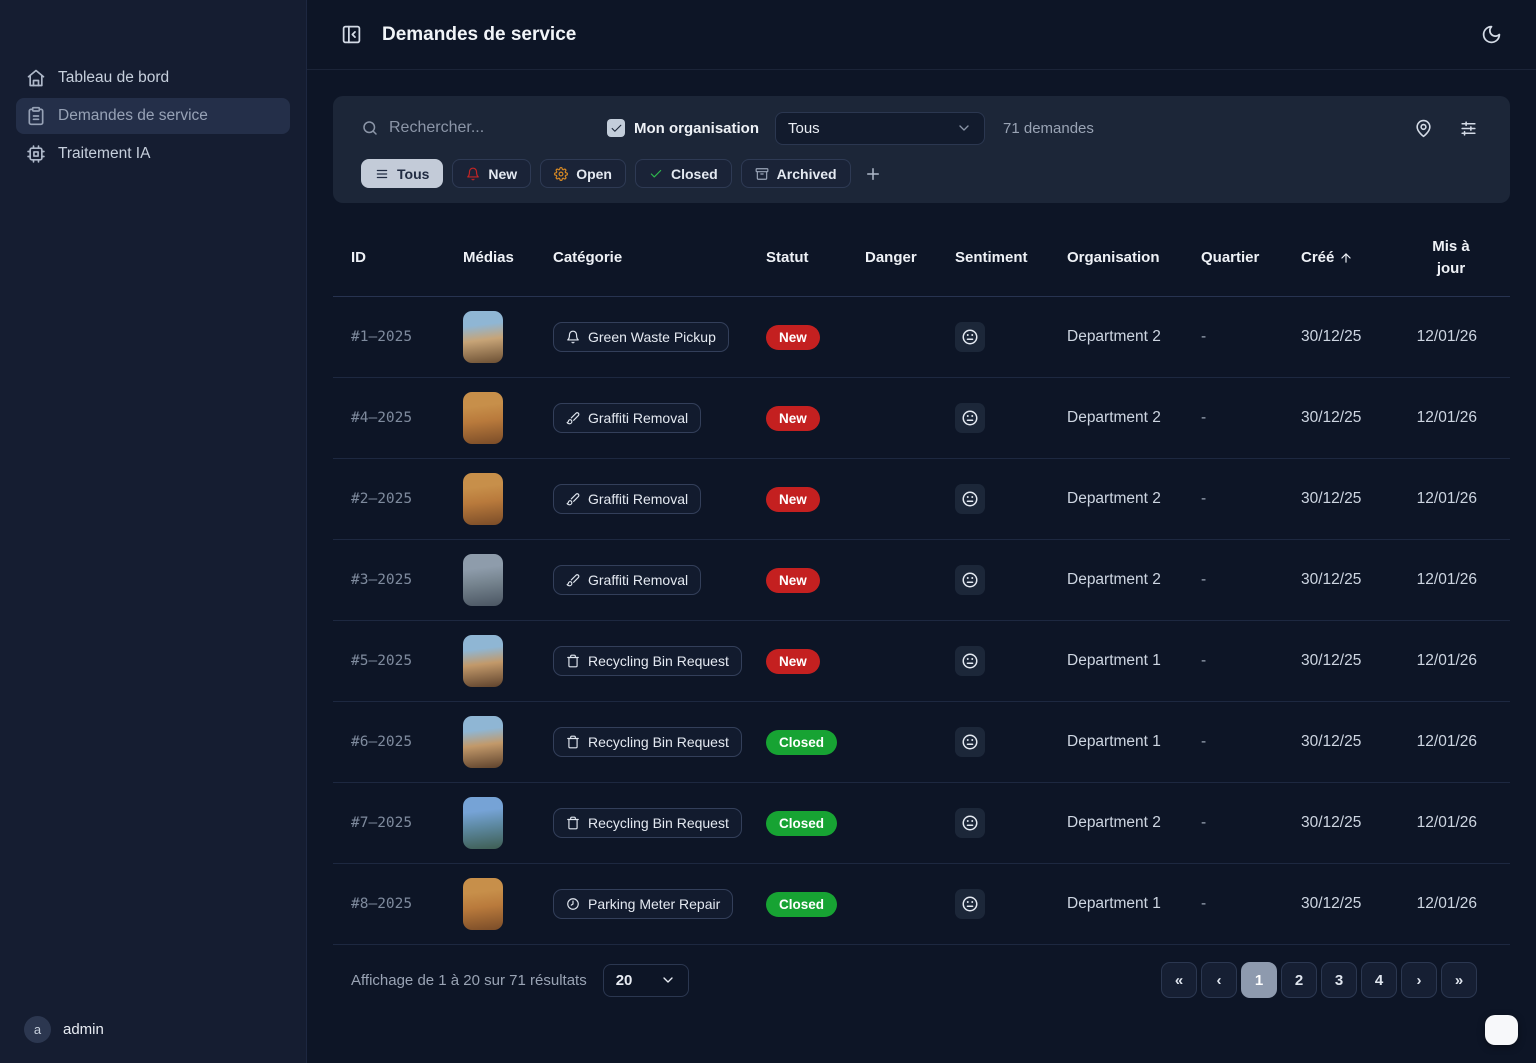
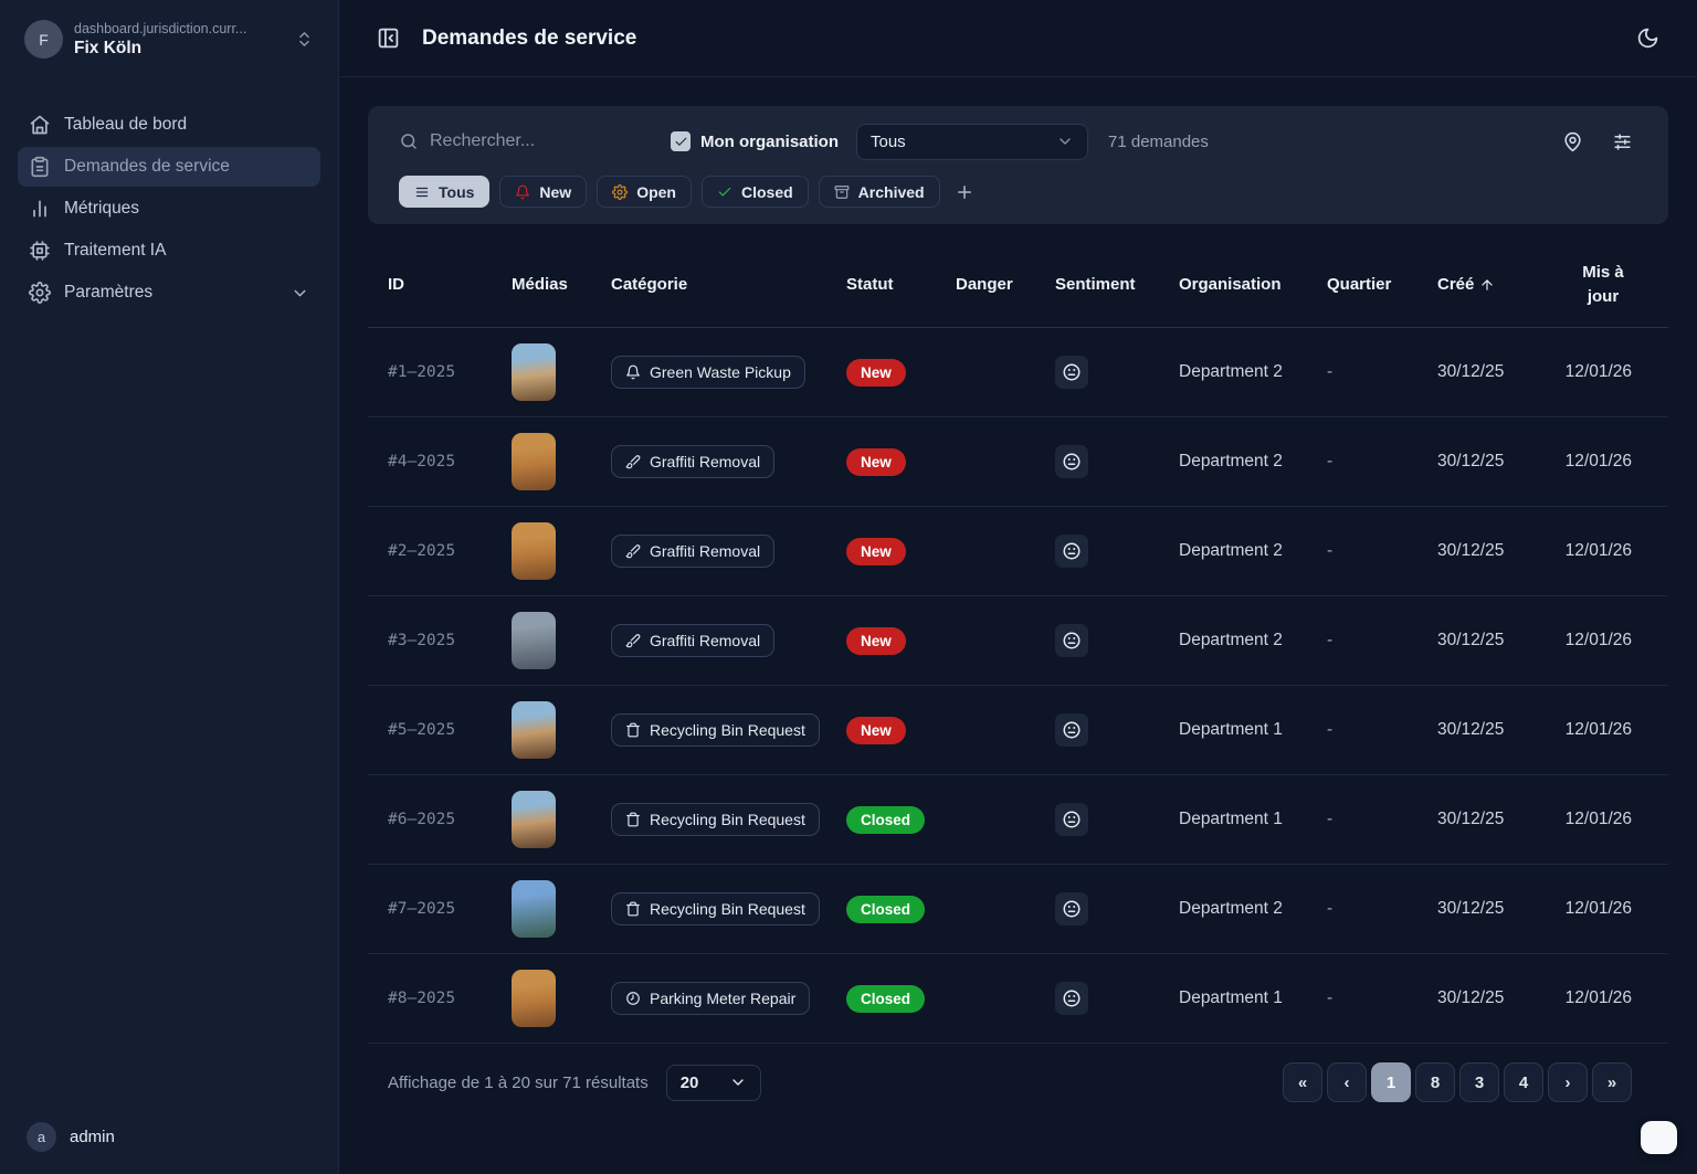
+ F
+ dashboard.jurisdiction.curr...
+ Fix Köln
  Tableau de bord
  Demandes de service
+ Métriques
  Traitement IA
+ Paramètres
  a
  admin
  Demandes de service
  Rechercher...
  Mon organisation
  Tous
  71 demandes
  Tous
  New
  Open
  Closed
  Archived
  ID
  Médias
  Catégorie
  Statut
  Danger
  Sentiment
  Organisation
  Quartier
  Créé
  Mis à jour
  #1–2025
  Green Waste Pickup
  New
  Department 2
  -
  30/12/25
  12/01/26
  #4–2025
  Graffiti Removal
  New
  Department 2
  -
  30/12/25
  12/01/26
  #2–2025
  Graffiti Removal
  New
  Department 2
  -
  30/12/25
  12/01/26
  #3–2025
  Graffiti Removal
  New
  Department 2
  -
  30/12/25
  12/01/26
  #5–2025
  Recycling Bin Request
  New
  Department 1
  -
  30/12/25
  12/01/26
  #6–2025
  Recycling Bin Request
  Closed
  Department 1
  -
  30/12/25
  12/01/26
  #7–2025
  Recycling Bin Request
  Closed
  Department 2
  -
  30/12/25
  12/01/26
  #8–2025
  Parking Meter Repair
  Closed
  Department 1
  -
  30/12/25
  12/01/26
  Affichage de 1 à 20 sur 71 résultats
  20
  «
  ‹
  1
- 2
+ 8
  3
  4
  ›
  »
